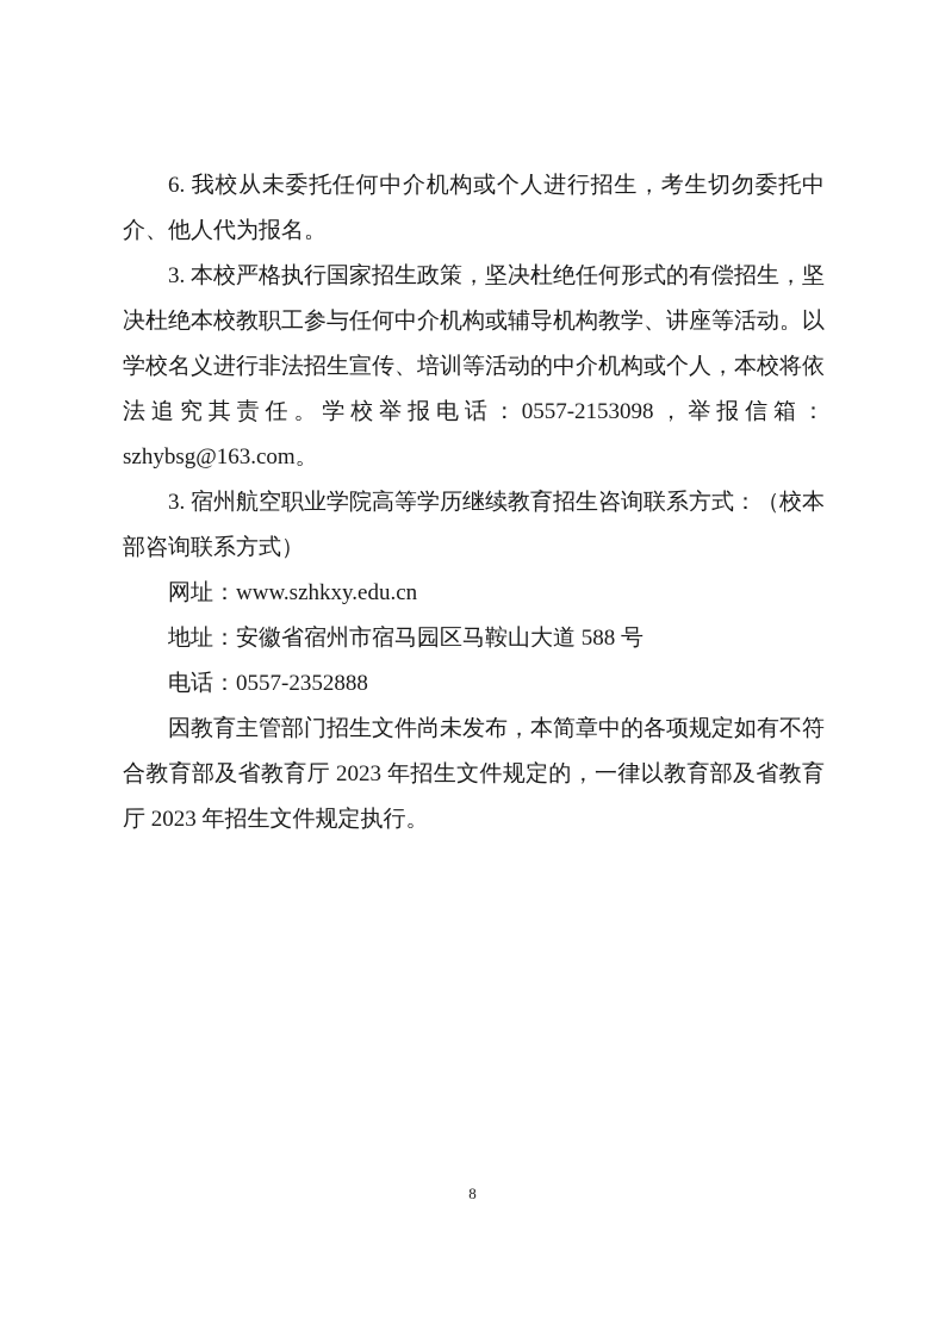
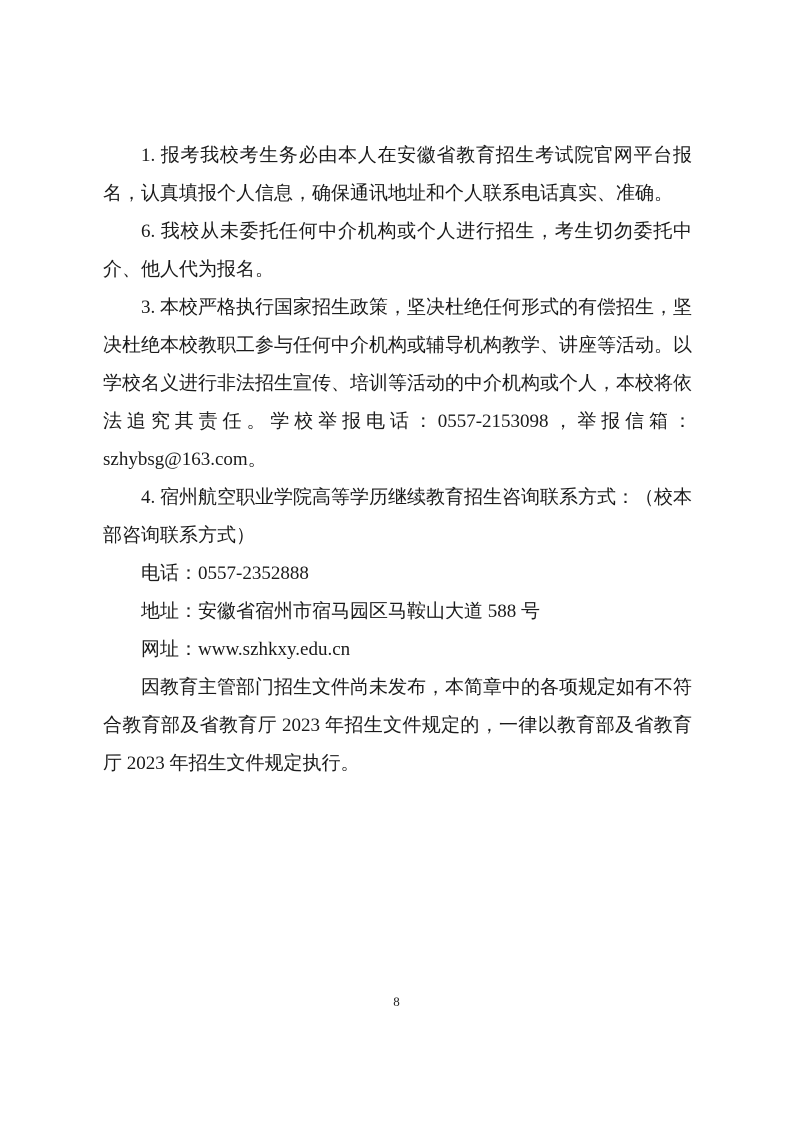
+ 1. 报考我校考生务必由本人在安徽省教育招生考试院官网平台报名，认真填报个人信息，确保通讯地址和个人联系电话真实、准确。
  6. 我校从未委托任何中介机构或个人进行招生，考生切勿委托中介、他人代为报名。
  3. 本校严格执行国家招生政策，坚决杜绝任何形式的有偿招生，坚决杜绝本校教职工参与任何中介机构或辅导机构教学、讲座等活动。以学校名义进行非法招生宣传、培训等活动的中介机构或个人，本校将依法追究其责任。学校举报电话：0557-2153098，举报信箱：szhybsg@163.com。
- 3. 宿州航空职业学院高等学历继续教育招生咨询联系方式：（校本部咨询联系方式）
+ 4. 宿州航空职业学院高等学历继续教育招生咨询联系方式：（校本部咨询联系方式）
- 网址：www.szhkxy.edu.cn
+ 电话：0557-2352888
  地址：安徽省宿州市宿马园区马鞍山大道 588 号
- 电话：0557-2352888
+ 网址：www.szhkxy.edu.cn
  因教育主管部门招生文件尚未发布，本简章中的各项规定如有不符合教育部及省教育厅 2023 年招生文件规定的，一律以教育部及省教育厅 2023 年招生文件规定执行。
  8
